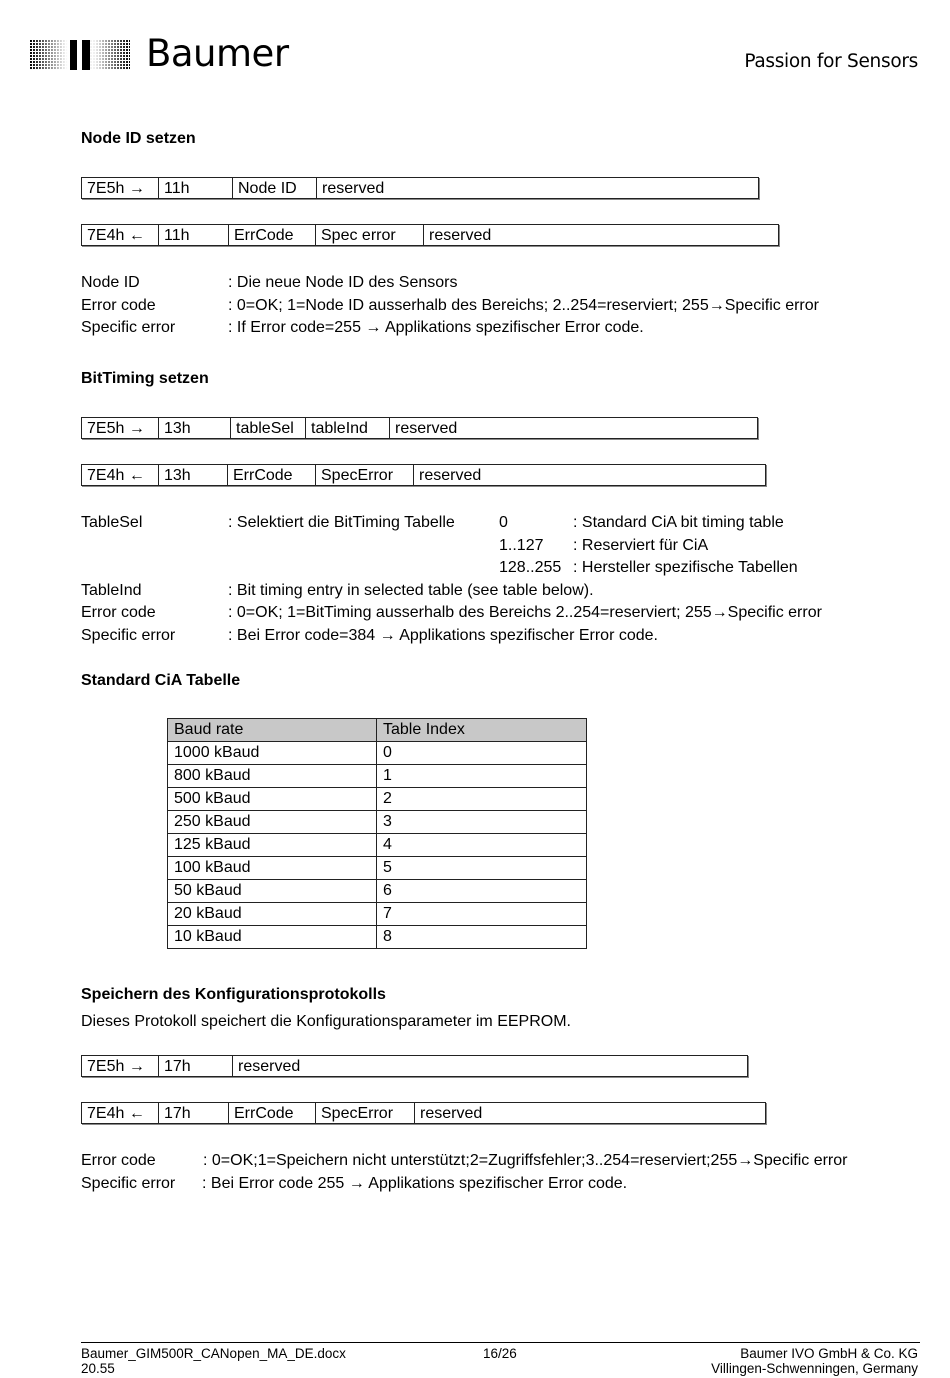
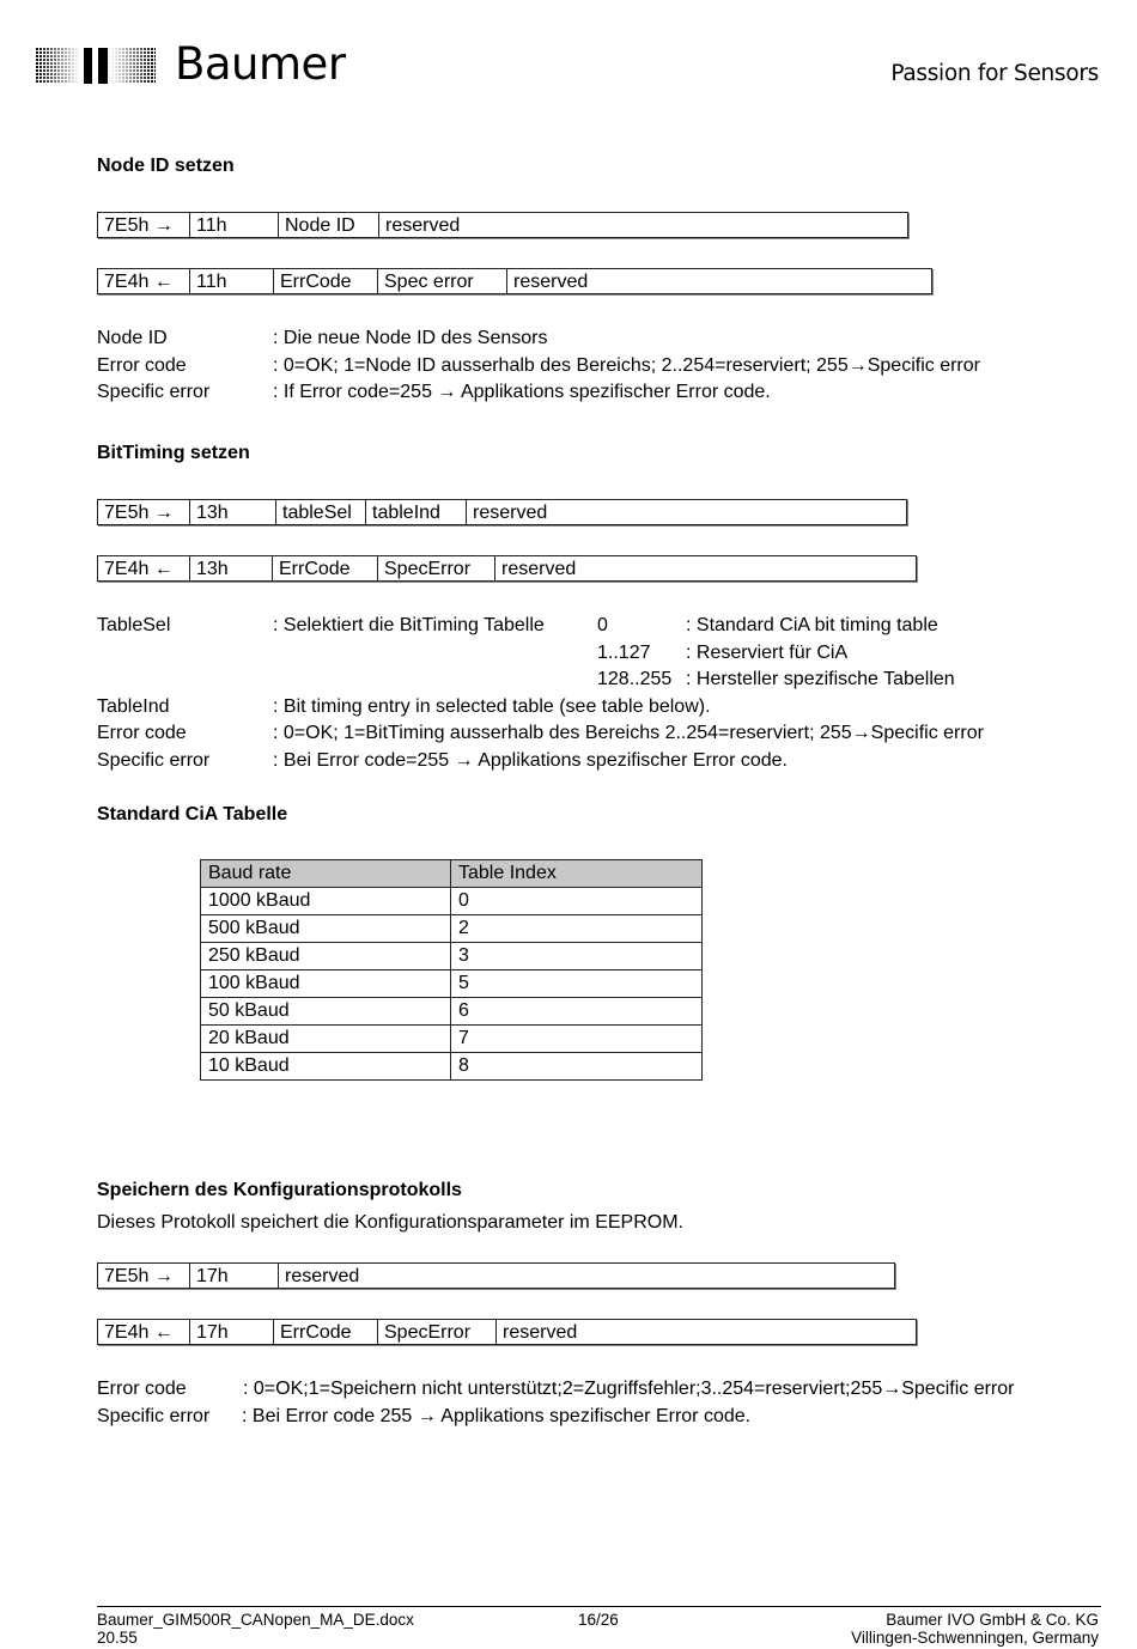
  Baumer
  Passion for Sensors
  Node ID setzen
  7E5h →
  11h
  Node ID
  reserved
  7E4h ←
  11h
  ErrCode
  Spec error
  reserved
  Node ID
  : Die neue Node ID des Sensors
  Error code
  : 0=OK; 1=Node ID ausserhalb des Bereichs; 2..254=reserviert; 255→Specific error
  Specific error
  : If Error code=255 → Applikations spezifischer Error code.
  BitTiming setzen
  7E5h →
  13h
  tableSel
  tableInd
  reserved
  7E4h ←
  13h
  ErrCode
  SpecError
  reserved
  TableSel
  : Selektiert die BitTiming Tabelle
  0
  : Standard CiA bit timing table
  1..127
  : Reserviert für CiA
  128..255
  : Hersteller spezifische Tabellen
  TableInd
  : Bit timing entry in selected table (see table below).
  Error code
  : 0=OK; 1=BitTiming ausserhalb des Bereichs 2..254=reserviert; 255→Specific error
  Specific error
- : Bei Error code=384 → Applikations spezifischer Error code.
+ : Bei Error code=255 → Applikations spezifischer Error code.
  Standard CiA Tabelle
  Baud rate	Table Index
  1000 kBaud	0
- 800 kBaud	1
  500 kBaud	2
  250 kBaud	3
- 125 kBaud	4
  100 kBaud	5
  50 kBaud	6
  20 kBaud	7
  10 kBaud	8
  Speichern des Konfigurationsprotokolls
  Dieses Protokoll speichert die Konfigurationsparameter im EEPROM.
  7E5h →
  17h
  reserved
  7E4h ←
  17h
  ErrCode
  SpecError
  reserved
  Error code
  : 0=OK;1=Speichern nicht unterstützt;2=Zugriffsfehler;3..254=reserviert;255→Specific error
  Specific error
  : Bei Error code 255 → Applikations spezifischer Error code.
  Baumer_GIM500R_CANopen_MA_DE.docx
  20.55
  16/26
  Baumer IVO GmbH & Co. KG
  Villingen-Schwenningen, Germany
